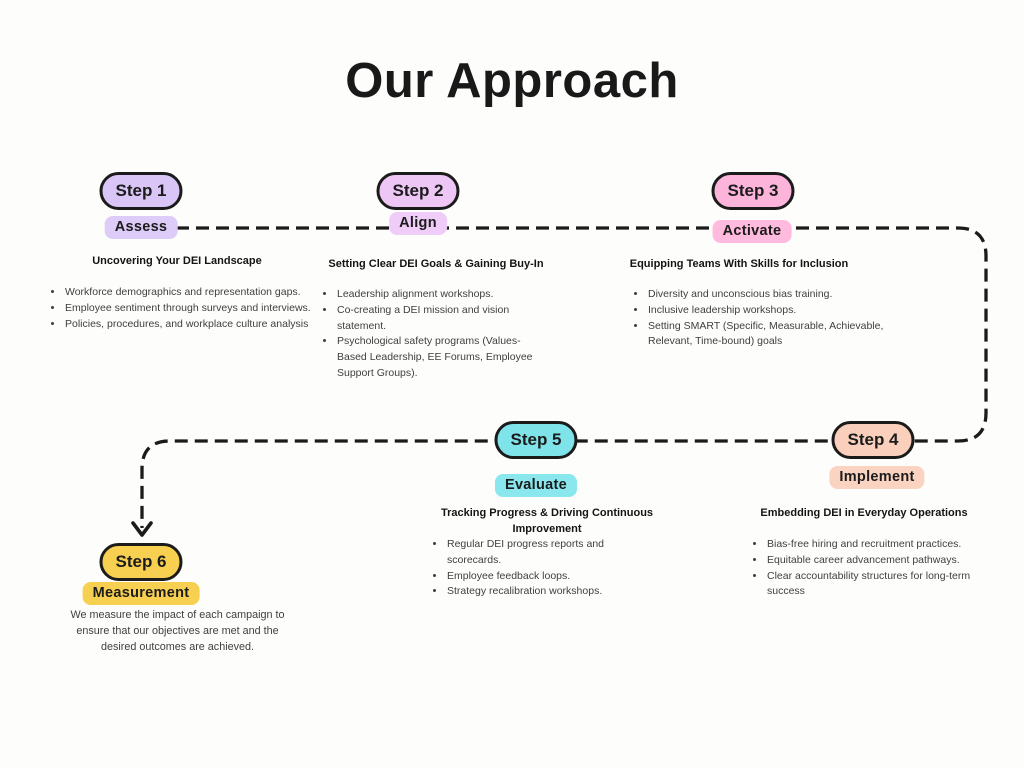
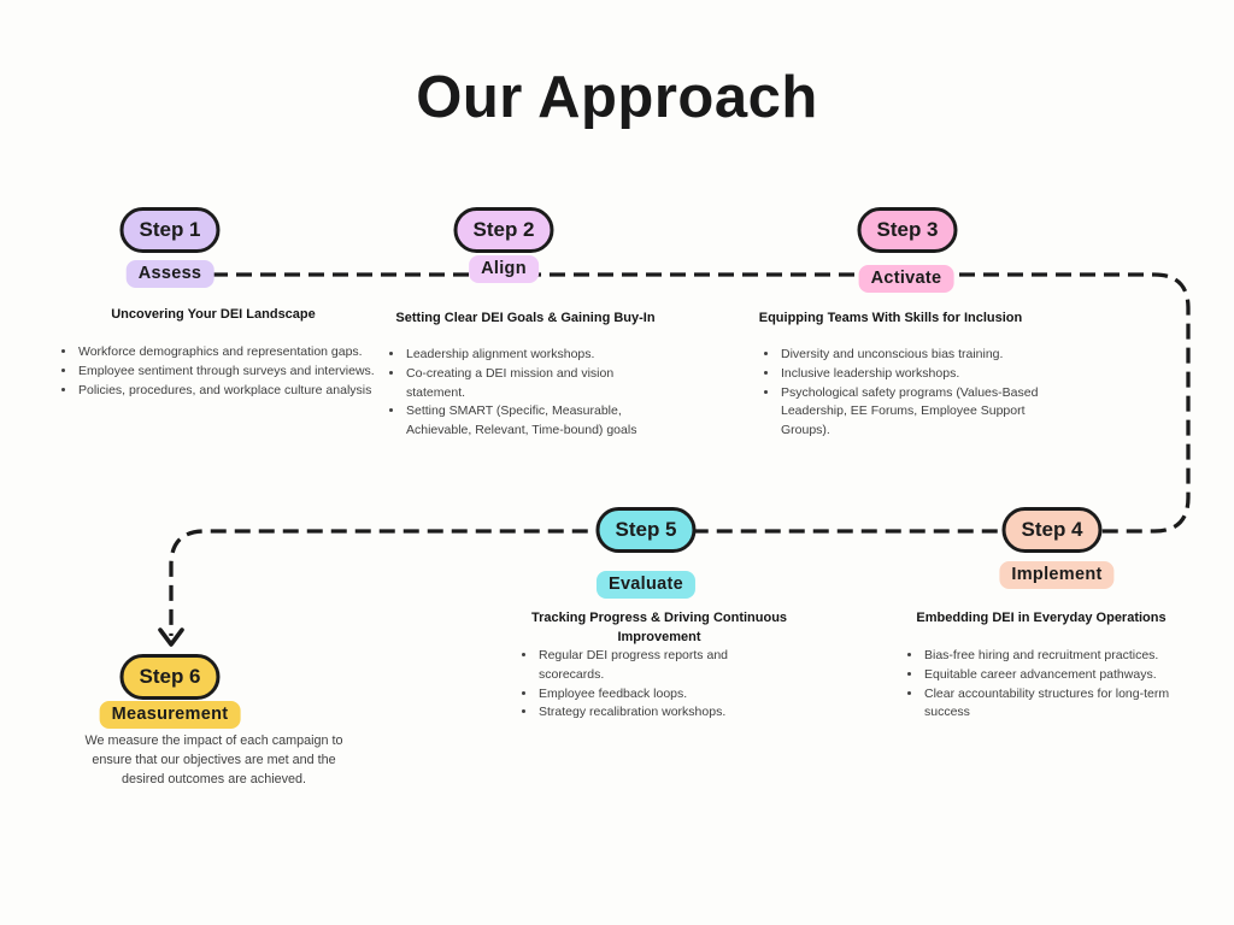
  Our Approach
  Step 1
  Assess
  Uncovering Your DEI Landscape
  Workforce demographics and representation gaps.
  Employee sentiment through surveys and interviews.
  Policies, procedures, and workplace culture analysis
  Step 2
  Align
  Setting Clear DEI Goals & Gaining Buy-In
  Leadership alignment workshops.
  Co-creating a DEI mission and vision statement.
- Psychological safety programs (Values-Based Leadership, EE Forums, Employee Support Groups).
+ Setting SMART (Specific, Measurable, Achievable, Relevant, Time-bound) goals
  Step 3
  Activate
  Equipping Teams With Skills for Inclusion
  Diversity and unconscious bias training.
  Inclusive leadership workshops.
- Setting SMART (Specific, Measurable, Achievable, Relevant, Time-bound) goals
+ Psychological safety programs (Values-Based Leadership, EE Forums, Employee Support Groups).
  Step 4
  Implement
  Embedding DEI in Everyday Operations
  Bias-free hiring and recruitment practices.
  Equitable career advancement pathways.
  Clear accountability structures for long-term success
  Step 5
  Evaluate
  Tracking Progress & Driving Continuous Improvement
  Regular DEI progress reports and scorecards.
  Employee feedback loops.
  Strategy recalibration workshops.
  Step 6
  Measurement
  We measure the impact of each campaign to ensure that our objectives are met and the desired outcomes are achieved.
